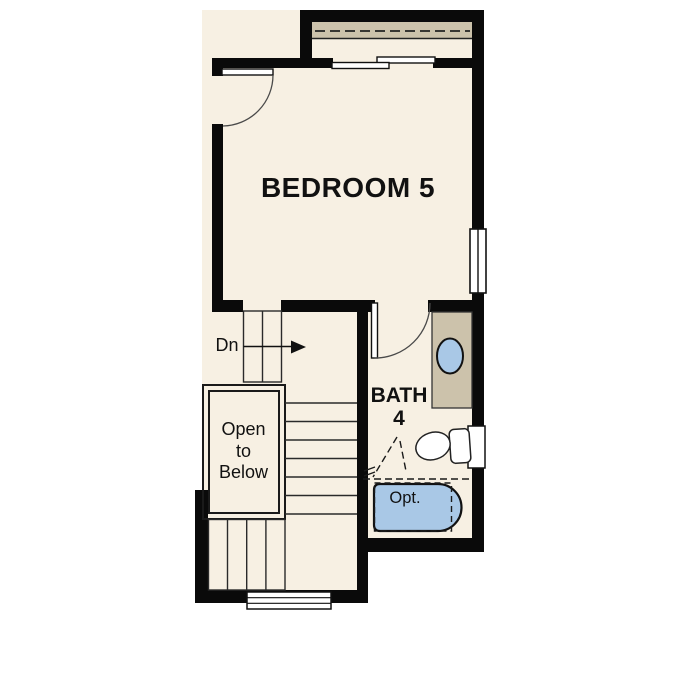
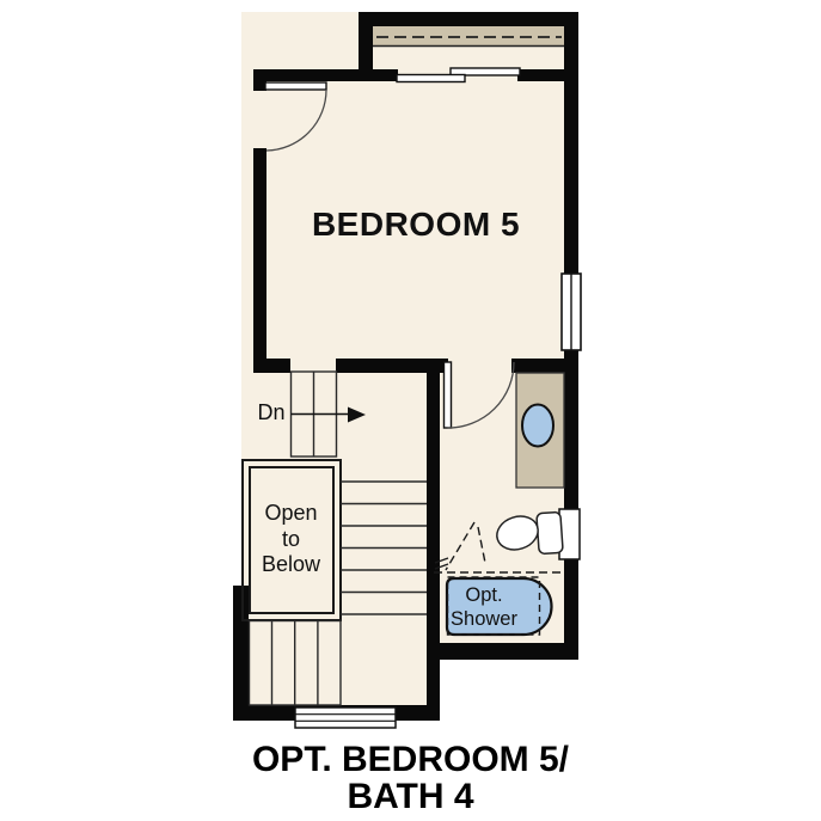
  BEDROOM 5
  Dn
  Open
  to
  Below
- BATH
- 4
  Opt.
+ Shower
+ OPT. BEDROOM 5/
+ BATH 4
